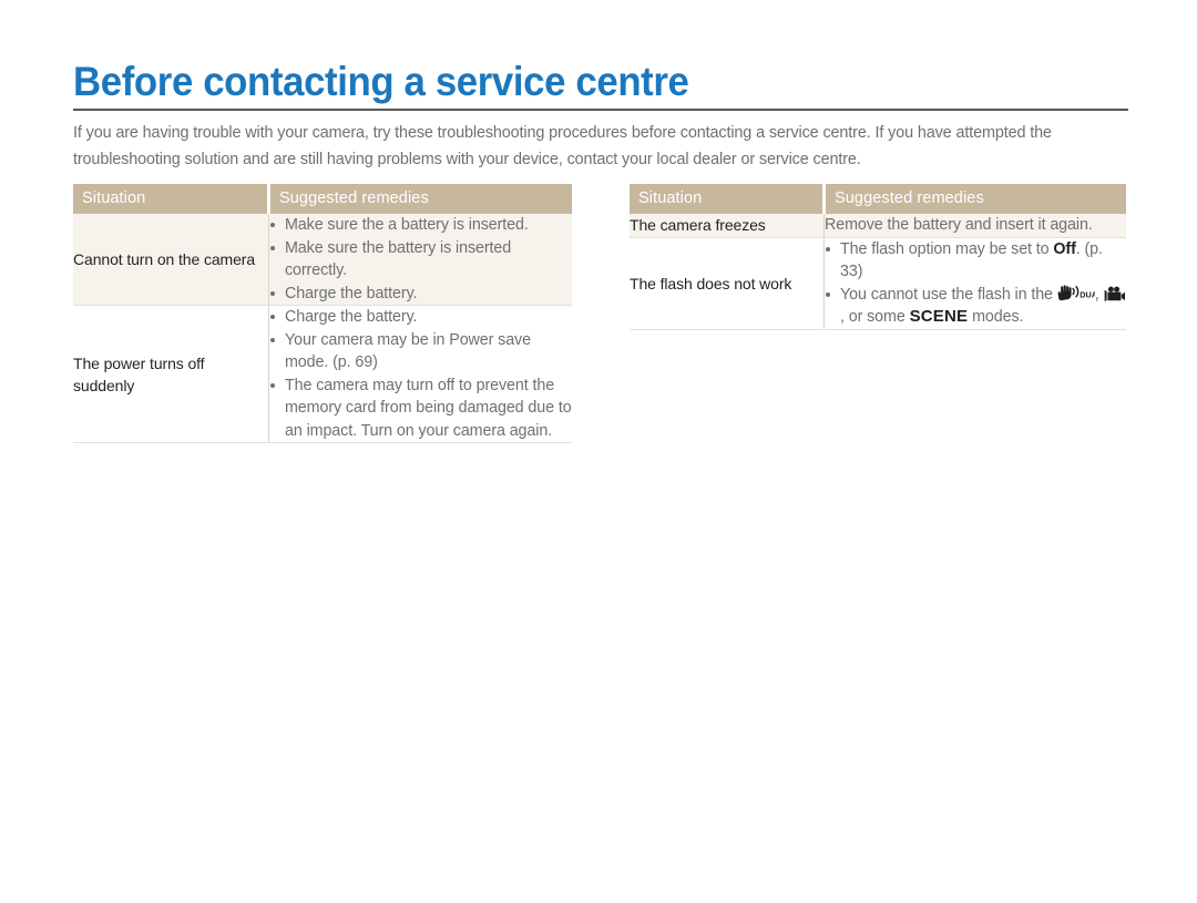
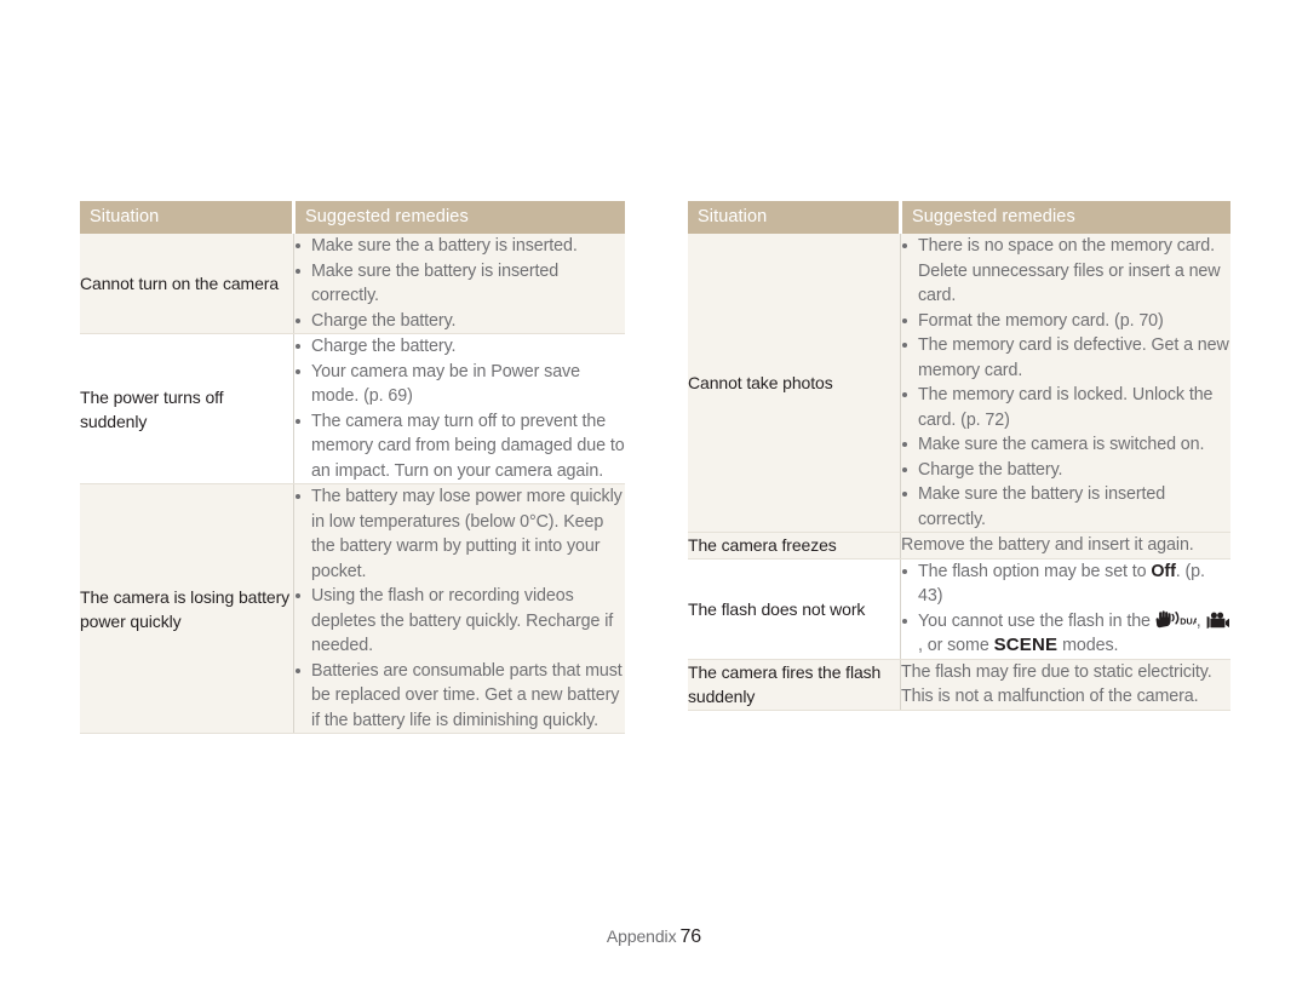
- Before contacting a service centre
- If you are having trouble with your camera, try these troubleshooting procedures before contacting a service centre. If you have attempted the troubleshooting solution and are still having problems with your device, contact your local dealer or service centre.
  Situation	Suggested remedies
  Cannot turn on the camera	Make sure the a battery is inserted. Make sure the battery is inserted correctly. Charge the battery.
  The power turns off suddenly	Charge the battery. Your camera may be in Power save mode. (p. 69) The camera may turn off to prevent the memory card from being damaged due to an impact. Turn on your camera again.
+ The camera is losing battery power quickly	The battery may lose power more quickly in low temperatures (below 0°C). Keep the battery warm by putting it into your pocket. Using the flash or recording videos depletes the battery quickly. Recharge if needed. Batteries are consumable parts that must be replaced over time. Get a new battery if the battery life is diminishing quickly.
  Situation	Suggested remedies
+ Cannot take photos	There is no space on the memory card. Delete unnecessary files or insert a new card. Format the memory card. (p. 70) The memory card is defective. Get a new memory card. The memory card is locked. Unlock the card. (p. 72) Make sure the camera is switched on. Charge the battery. Make sure the battery is inserted correctly.
  The camera freezes	Remove the battery and insert it again.
- The flash does not work	The flash option may be set to Off. (p. 33) You cannot use the flash in the DUA, , or some SCENE modes.
+ The flash does not work	The flash option may be set to Off. (p. 43) You cannot use the flash in the DUA, , or some SCENE modes.
+ The camera fires the flash suddenly	The flash may fire due to static electricity. This is not a malfunction of the camera.
+ Appendix 76
